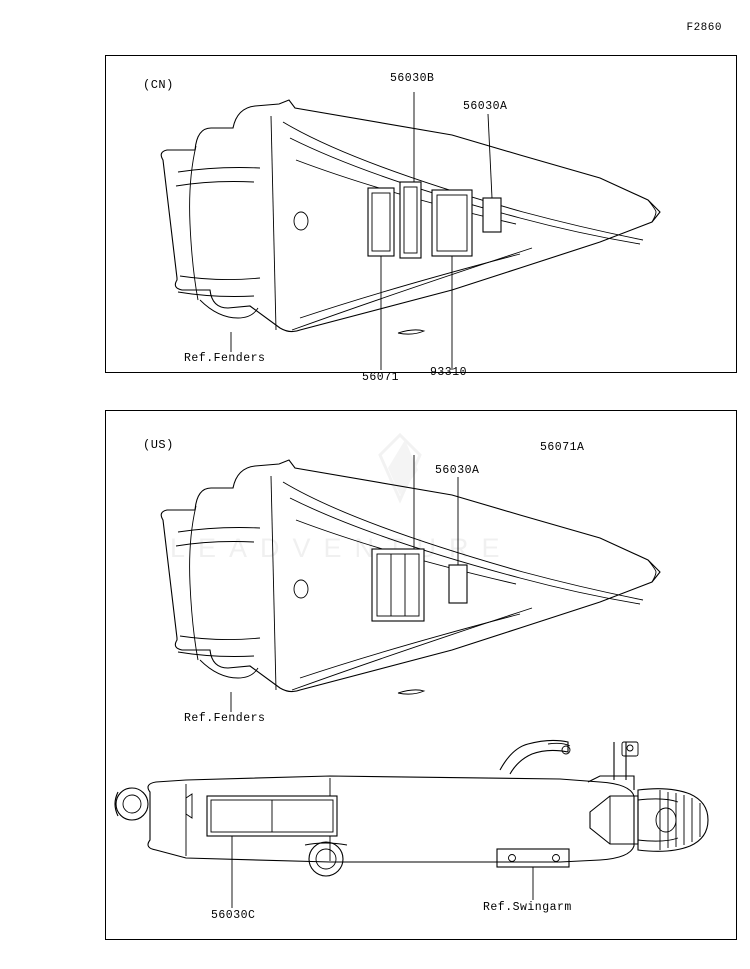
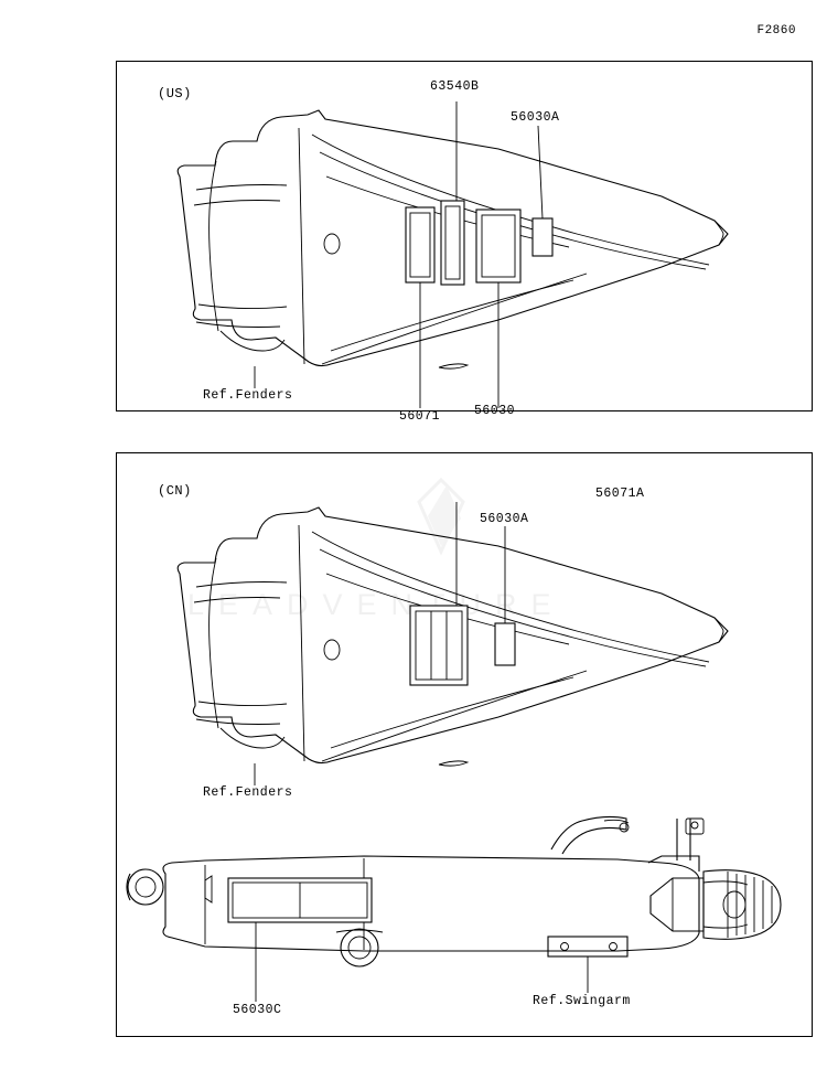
  LEADVENTURE
  F2860
- (CN)
+ (US)
- 56030B
+ 63540B
  56030A
  56071
- 93310
+ 56030
  Ref.Fenders
- (US)
+ (CN)
  56071A
  56030A
  Ref.Fenders
  56030C
  Ref.Swingarm
